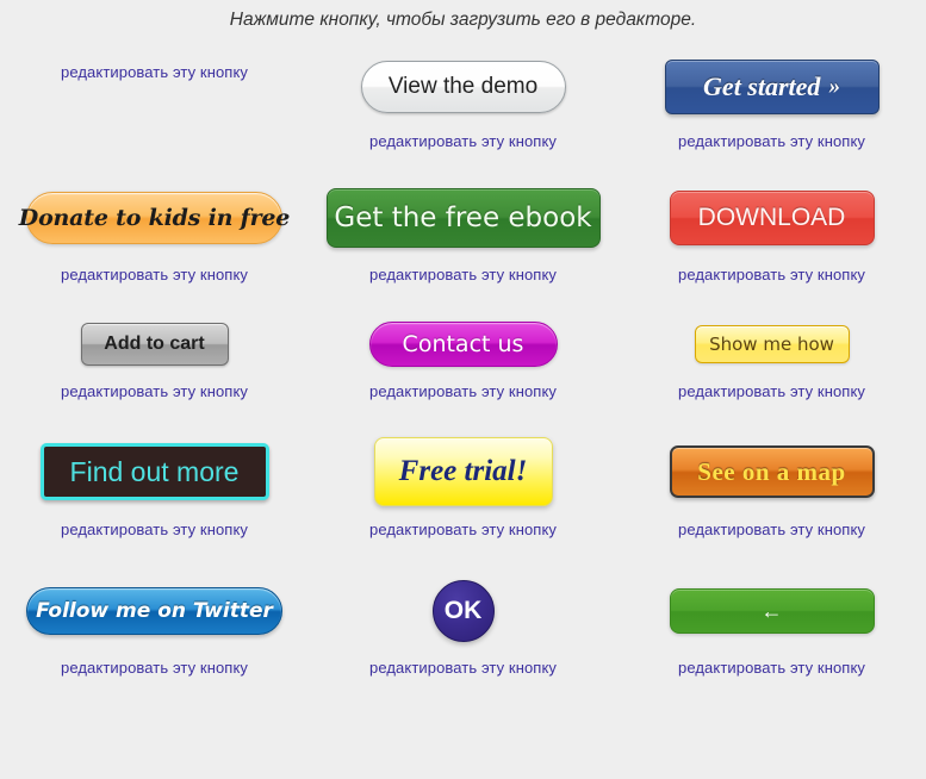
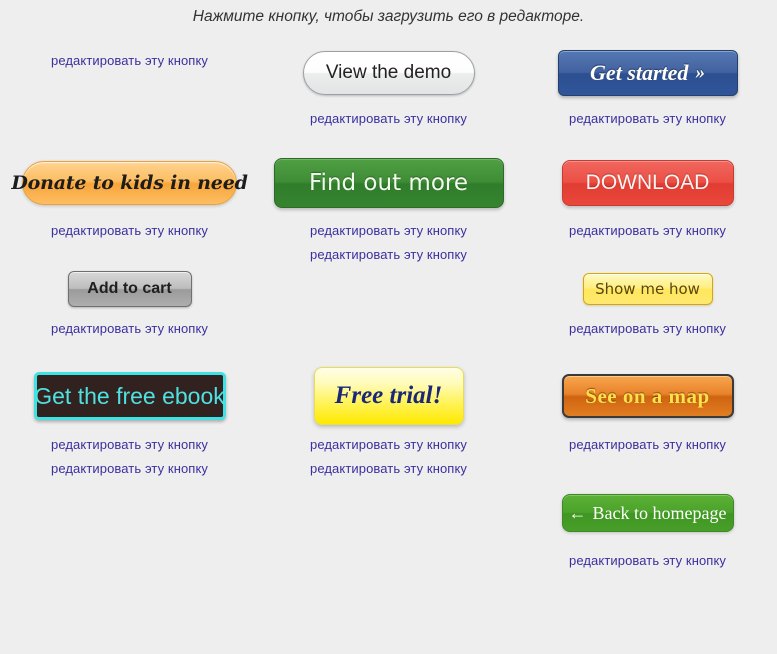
  Нажмите кнопку, чтобы загрузить его в редакторе.
  редактировать эту кнопку
  View the demo
  редактировать эту кнопку
  Get started
  »
  редактировать эту кнопку
- Donate to kids in free
+ Donate to kids in need
  редактировать эту кнопку
- Get the free ebook
+ Find out more
  редактировать эту кнопку
  DOWNLOAD
  редактировать эту кнопку
  Add to cart
  редактировать эту кнопку
- Contact us
  редактировать эту кнопку
  Show me how
  редактировать эту кнопку
- Find out more
+ Get the free ebook
  редактировать эту кнопку
  Free trial!
  редактировать эту кнопку
  See on a map
  редактировать эту кнопку
- Follow me on Twitter
  редактировать эту кнопку
- OK
  редактировать эту кнопку
  ←
+ Back to homepage
  редактировать эту кнопку
